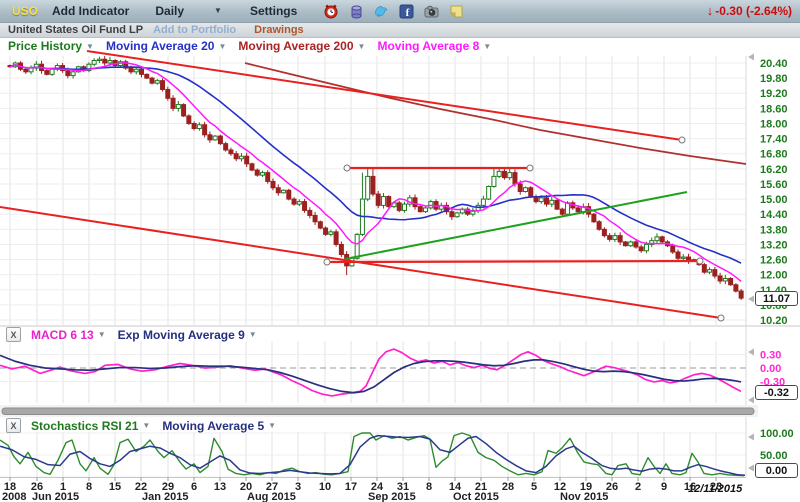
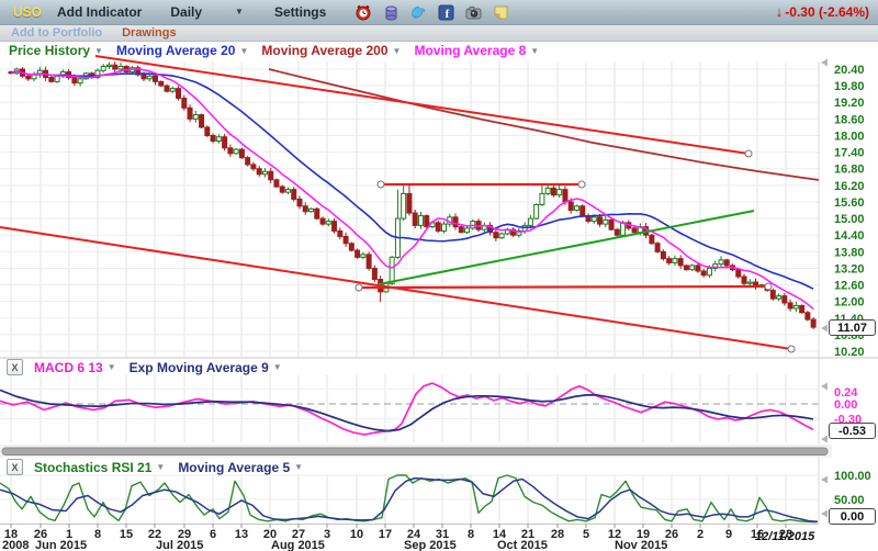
  20.40
  19.80
  19.20
  18.60
  18.00
  17.40
  16.80
  16.20
  15.60
  15.00
  14.40
  13.80
  13.20
  12.60
  12.00
  10.20
- 0.30
+ 0.24
  0.00
  -0.30
  100.00
  50.00
  18
  26
  1
  8
  15
  22
  29
  6
  13
  20
  27
  3
  10
  17
  24
  31
  8
  14
  21
  28
  5
  12
  19
  26
  2
  9
  16
  23
  2008
  Jun 2015
- Jan 2015
+ Jul 2015
  Aug 2015
  Sep 2015
  Oct 2015
  Nov 2015
  12/11/2015
  USO
  Add Indicator
  Daily
  ▼
  Settings
  f
  ↓
  -0.30 (-2.64%)
- United States Oil Fund LP
  Add to Portfolio
  Drawings
  Price History
  ▼
  Moving Average 20
  ▼
  Moving Average 200
  ▼
  Moving Average 8
  ▼
  X
  MACD 6 13
  ▼
  Exp Moving Average 9
  ▼
  X
  Stochastics RSI 21
  ▼
  Moving Average 5
  ▼
  11.07
- -0.32
+ -0.53
  0.00
